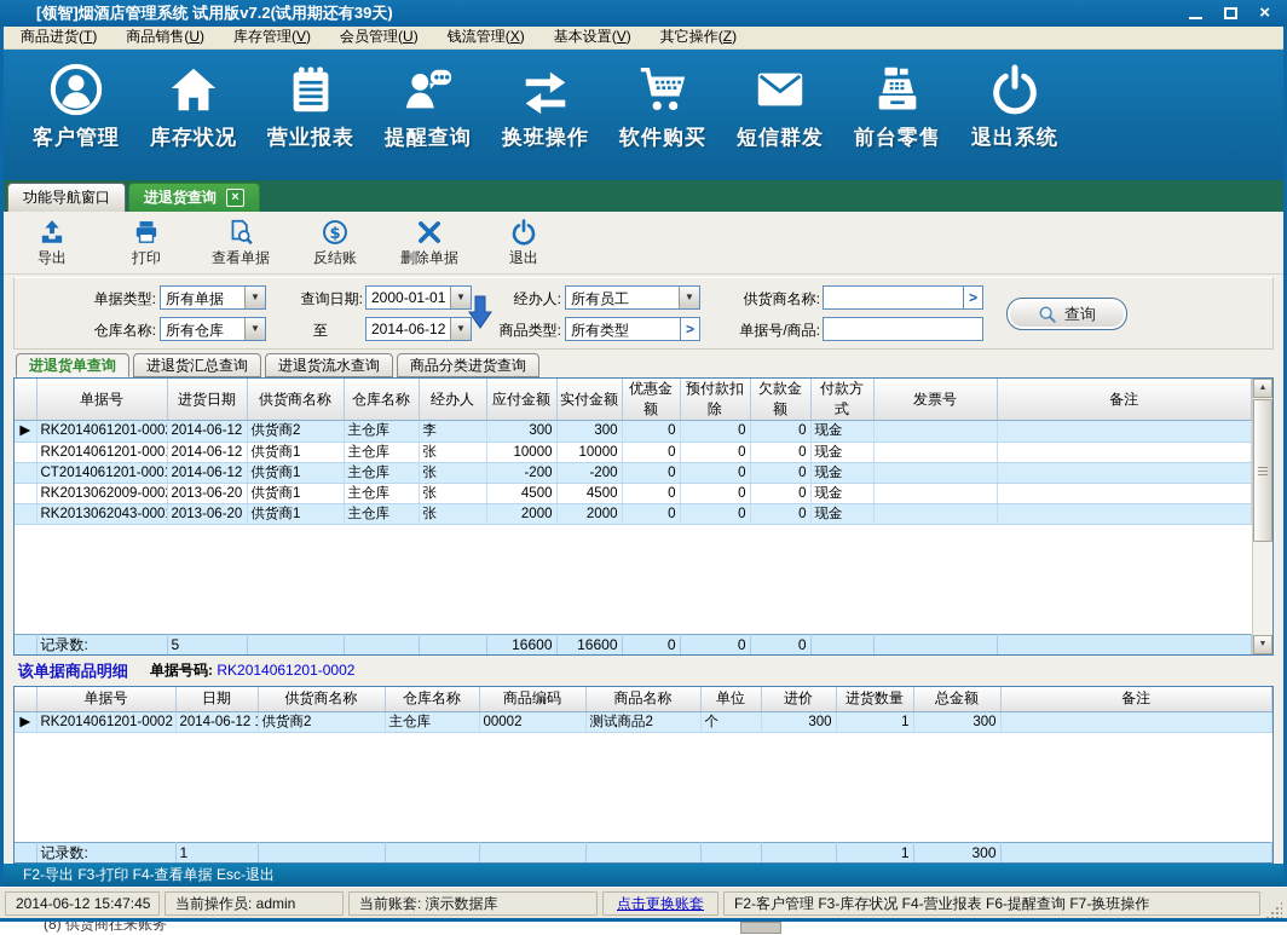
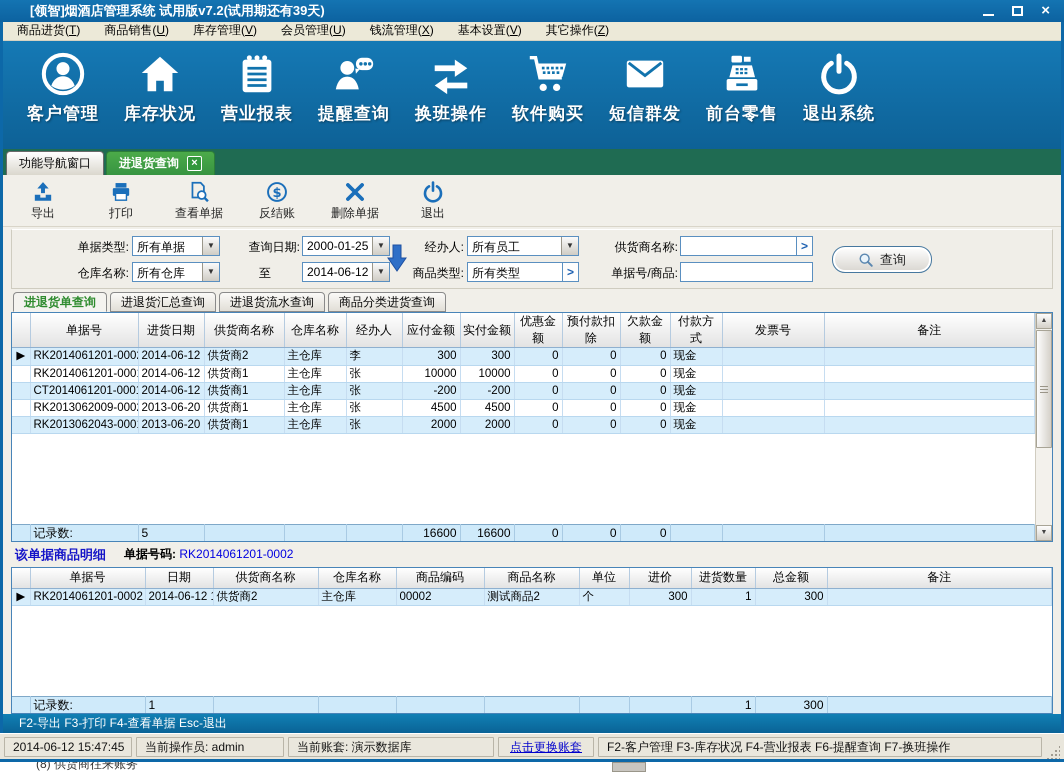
  [领智]烟酒店管理系统 试用版v7.2(试用期还有39天)
  ×
  商品进货(T)
  商品销售(U)
  库存管理(V)
  会员管理(U)
  钱流管理(X)
  基本设置(V)
  其它操作(Z)
  客户管理
  库存状况
  营业报表
  提醒查询
  换班操作
  软件购买
  短信群发
  前台零售
  退出系统
  功能导航窗口
  进退货查询
  ×
  导出
  打印
  查看单据
  $
  反结账
  删除单据
  退出
  单据类型:
  所有单据
  ▼
  查询日期:
- 2000-01-01
+ 2000-01-25
  ▼
  经办人:
  所有员工
  ▼
  供货商名称:
  >
  仓库名称:
  所有仓库
  ▼
  至
  2014-06-12
  ▼
  商品类型:
  所有类型
  >
  单据号/商品:
  查询
  进退货单查询
  进退货汇总查询
  进退货流水查询
  商品分类进货查询
  	单据号	进货日期	供货商名称	仓库名称	经办人	应付金额	实付金额	优惠金额	预付款扣除	欠款金额	付款方式	发票号	备注
  ▶	RK2014061201-000	2014-06-12	供货商2	主仓库	李	300	300	0	0	0	现金
  	RK2014061201-000	2014-06-12	供货商1	主仓库	张	10000	10000	0	0	0	现金
  	CT2014061201-000	2014-06-12	供货商1	主仓库	张	-200	-200	0	0	0	现金
  	RK2013062009-000	2013-06-20	供货商1	主仓库	张	4500	4500	0	0	0	现金
  	RK2013062043-000	2013-06-20	供货商1	主仓库	张	2000	2000	0	0	0	现金
  	记录数:	5				16600	16600	0	0	0
  该单据商品明细
  单据号码: RK2014061201-0002
  	单据号	日期	供货商名称	仓库名称	商品编码	商品名称	单位	进价	进货数量	总金额	备注
  ▶	RK2014061201-0002	2014-06-12	供货商2	主仓库	00002	测试商品2	个	300	1	300
  	记录数:	1							1	300
  F2-导出 F3-打印 F4-查看单据 Esc-退出
  2014-06-12 15:47:45
  当前操作员: admin
  当前账套: 演示数据库
  点击更换账套
  F2-客户管理 F3-库存状况 F4-营业报表 F6-提醒查询 F7-换班操作
  (8) 供货商往来账务
